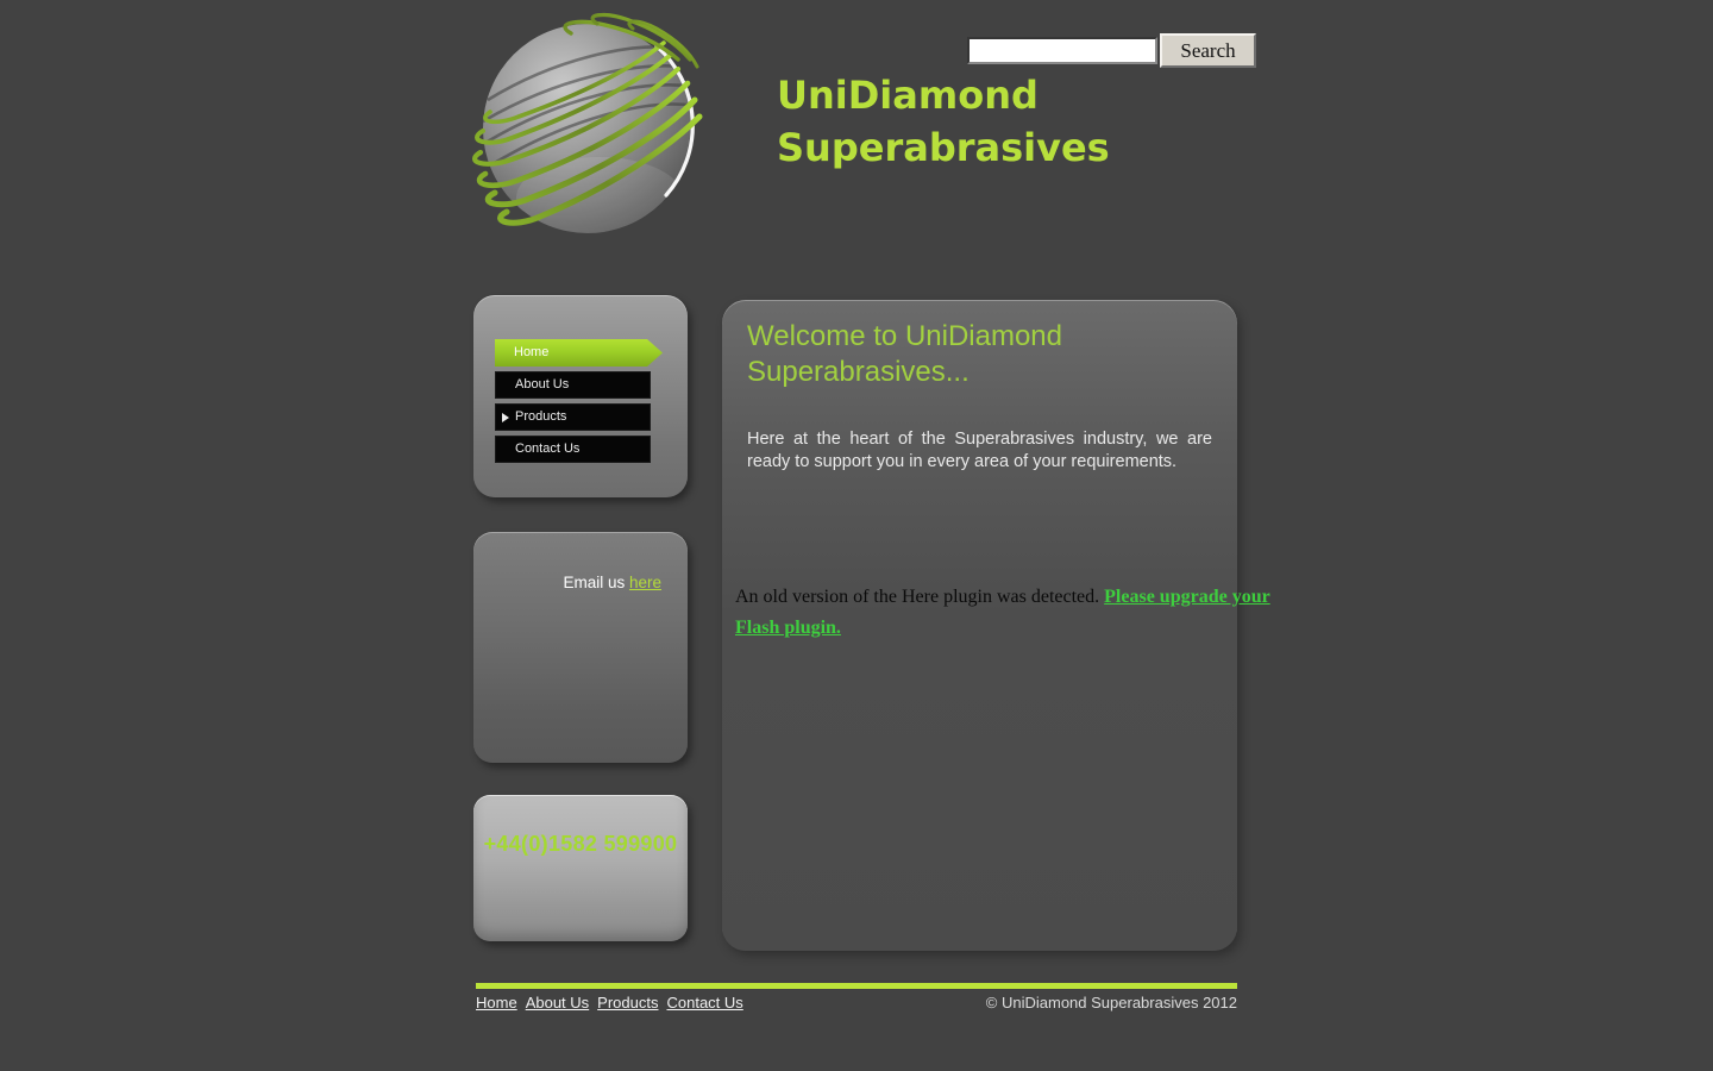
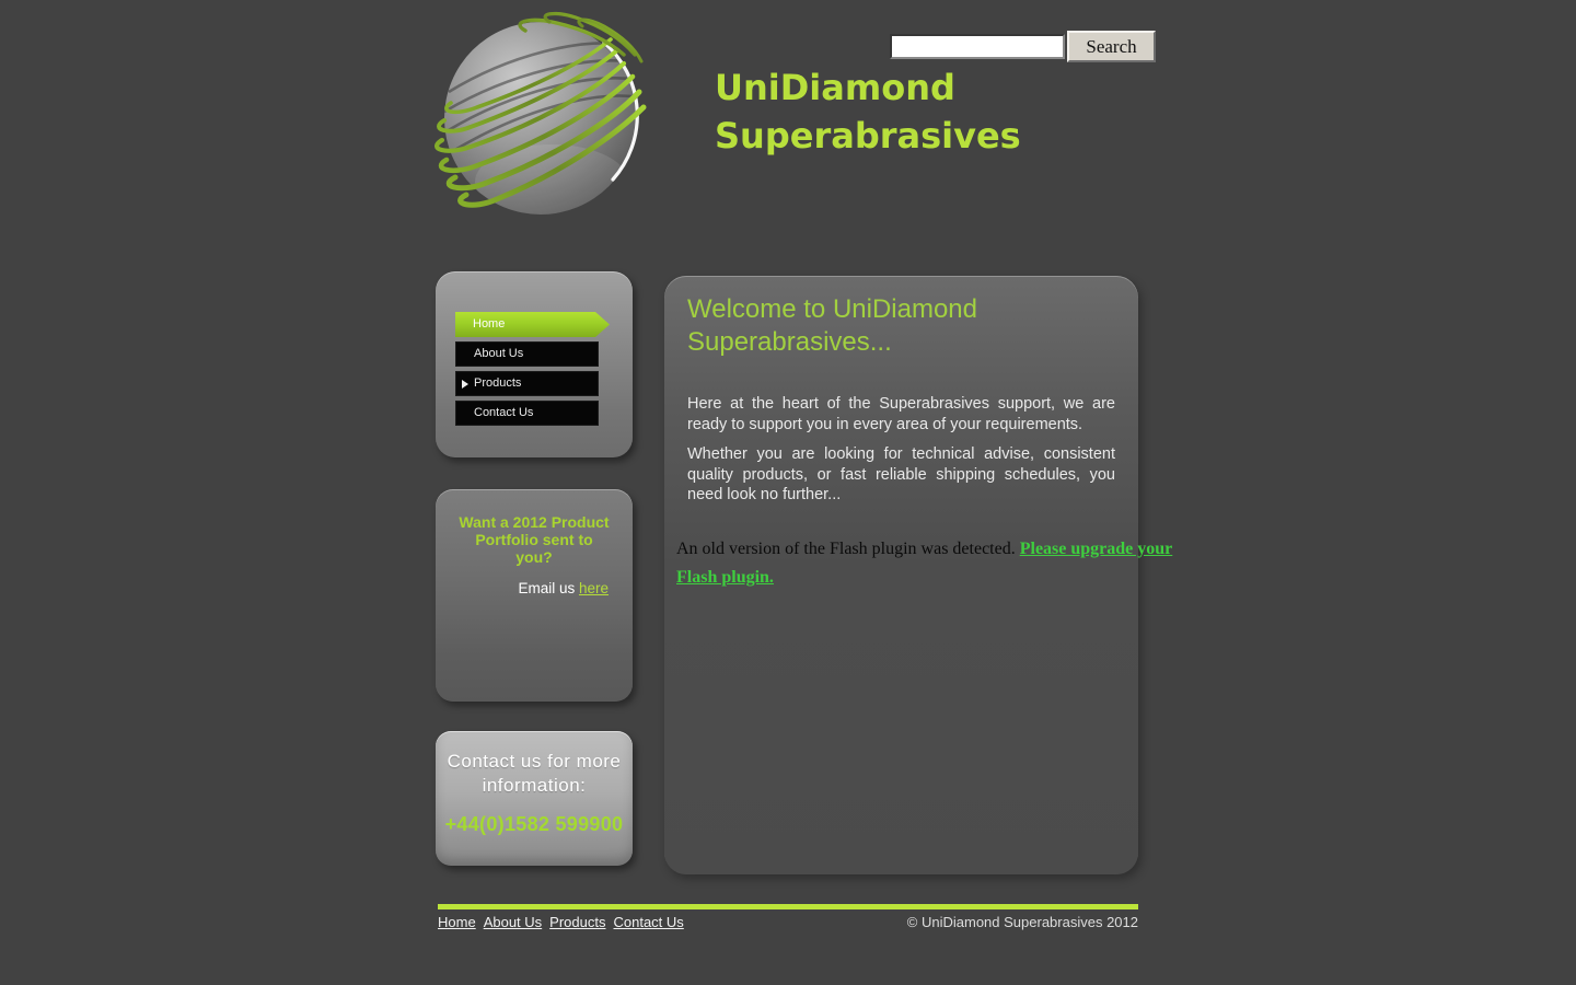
  Search
  UniDiamond
  Superabrasives
  Home
  About Us
  Products
  Contact Us
+ Want a 2012 Product Portfolio sent to you?
  Email us here
+ Contact us for more information:
  +44(0)1582 599900
  Welcome to UniDiamond Superabrasives...
- Here at the heart of the Superabrasives industry, we are ready to support you in every area of your requirements.
+ Here at the heart of the Superabrasives support, we are ready to support you in every area of your requirements.
+ Whether you are looking for technical advise, consistent quality products, or fast reliable shipping schedules, you need look no further...
- An old version of the Here plugin was detected. Please upgrade your Flash plugin.
+ An old version of the Flash plugin was detected. Please upgrade your Flash plugin.
  Home About Us Products Contact Us
  © UniDiamond Superabrasives 2012
